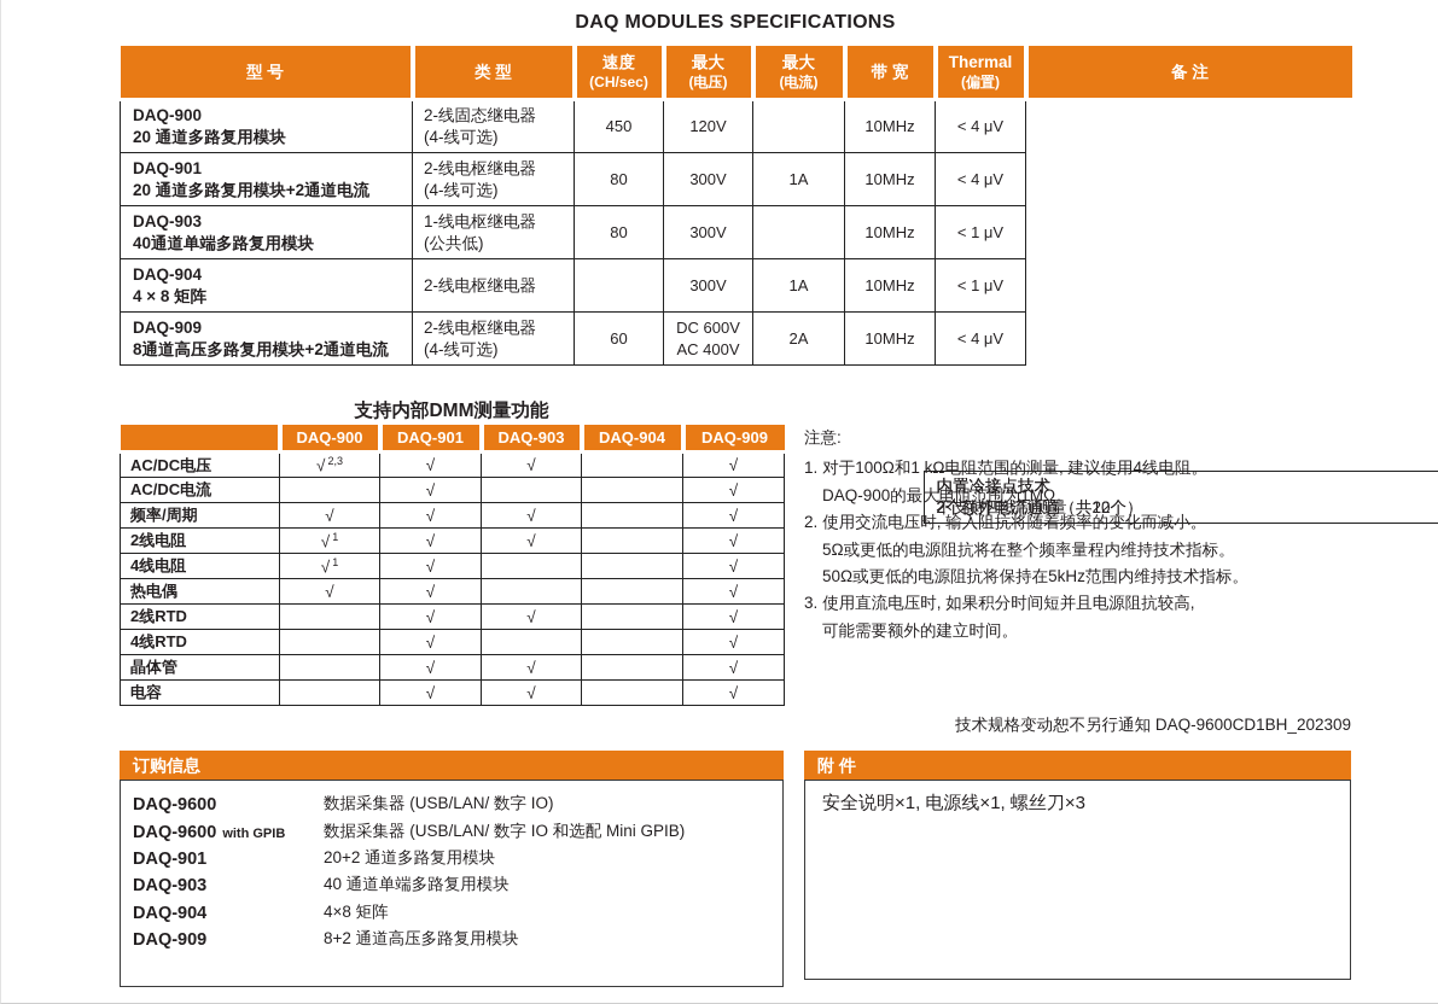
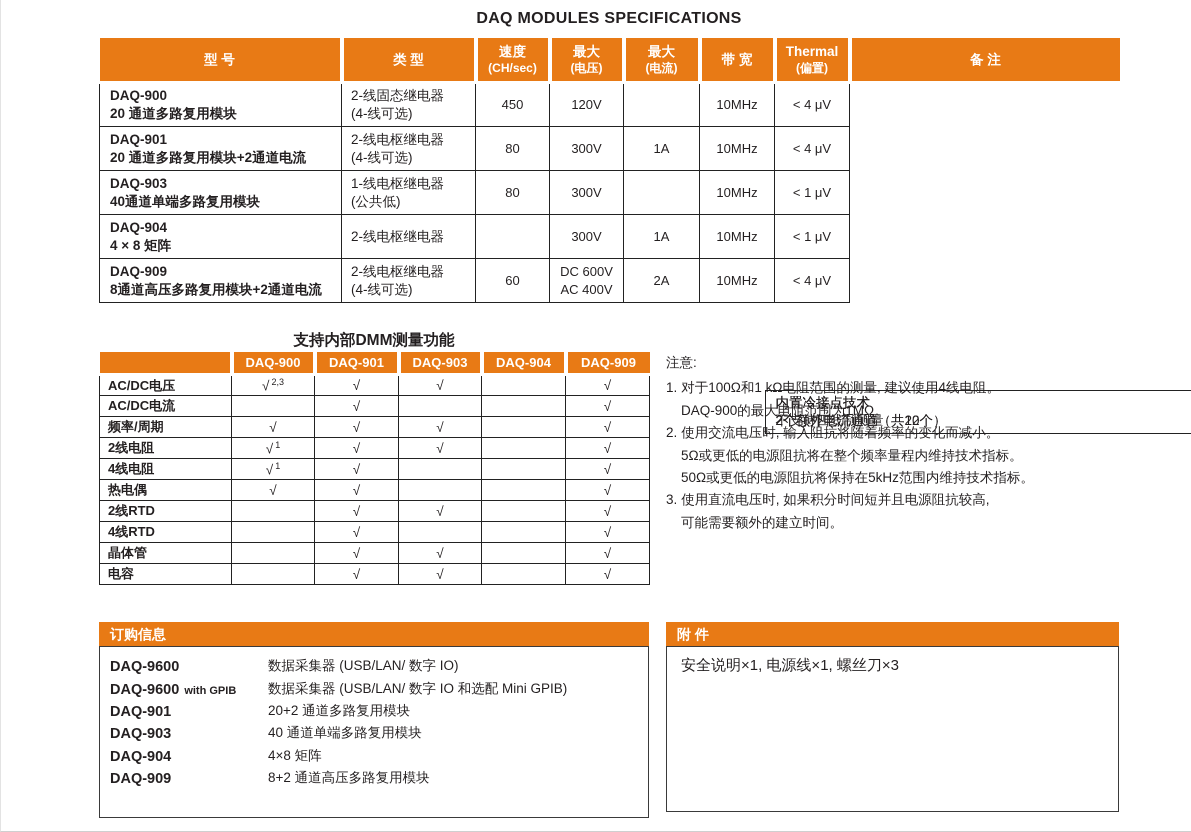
  DAQ MODULES SPECIFICATIONS
  型 号	类 型	速度(CH/sec)	最大(电压)	最大(电流)	带 宽	Thermal(偏置)	备 注
  DAQ-90020 通道多路复用模块	2-线固态继电器(4-线可选)	450	120V		10MHz	< 4 μV	内置冷接点技术
  DAQ-90120 通道多路复用模块+2通道电流	2-线电枢继电器(4-线可选)	80	300V	1A	10MHz	< 4 μV	内置冷接点技术2个额外电流通道（共22个）
  DAQ-90340通道单端多路复用模块	1-线电枢继电器(公共低)	80	300V		10MHz	< 1 μV	内置冷接点技术不支持四线制测量
  DAQ-9044 × 8 矩阵	2-线电枢继电器		300V	1A	10MHz	< 1 μV
  DAQ-9098通道高压多路复用模块+2通道电流	2-线电枢继电器(4-线可选)	60	DC 600VAC 400V	2A	10MHz	< 4 μV	内置冷接点2个额外电流通道（共10个）
  支持内部DMM测量功能
  	DAQ-900	DAQ-901	DAQ-903	DAQ-904	DAQ-909
  AC/DC电压	√ 2,3	√	√		√
  AC/DC电流		√			√
  频率/周期	√	√	√		√
  2线电阻	√ 1	√	√		√
  4线电阻	√ 1	√			√
  热电偶	√	√			√
  2线RTD		√	√		√
  4线RTD		√			√
  晶体管		√	√		√
  电容		√	√		√
  注意:
  1. 对于100Ω和1 kΩ电阻范围的测量, 建议使用4线电阻。
  DAQ-900的最大电阻范围为1MΩ。
  2. 使用交流电压时, 输入阻抗将随着频率的变化而减小。
  5Ω或更低的电源阻抗将在整个频率量程内维持技术指标。
  50Ω或更低的电源阻抗将保持在5kHz范围内维持技术指标。
  3. 使用直流电压时, 如果积分时间短并且电源阻抗较高,
  可能需要额外的建立时间。
- 技术规格变动恕不另行通知 DAQ-9600CD1BH_202309
  订购信息
  DAQ-9600
  数据采集器 (USB/LAN/ 数字 IO)
  DAQ-9600 with GPIB
  数据采集器 (USB/LAN/ 数字 IO 和选配 Mini GPIB)
  DAQ-901
  20+2 通道多路复用模块
  DAQ-903
  40 通道单端多路复用模块
  DAQ-904
  4×8 矩阵
  DAQ-909
  8+2 通道高压多路复用模块
  附 件
  安全说明×1, 电源线×1, 螺丝刀×3
